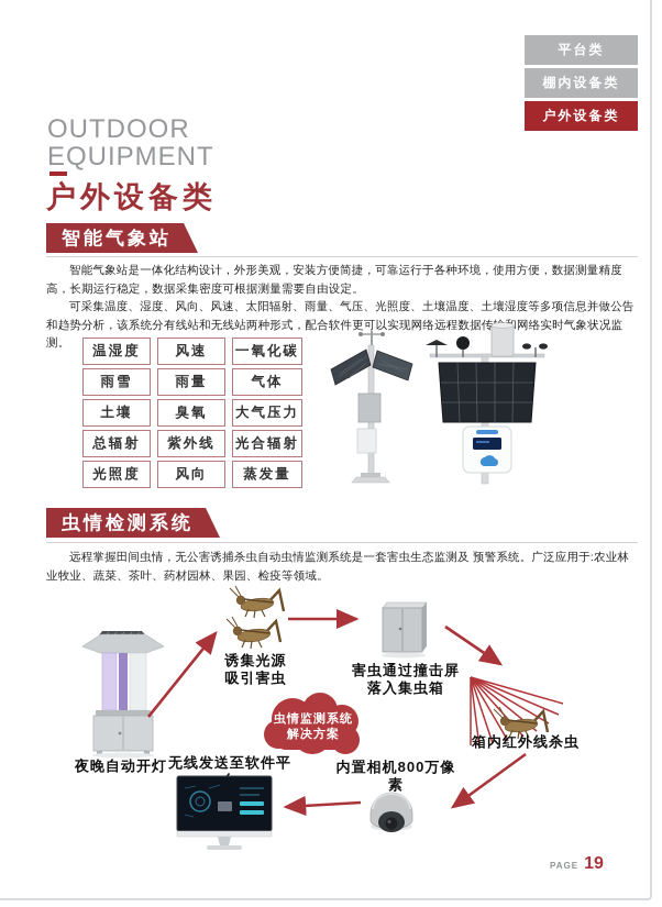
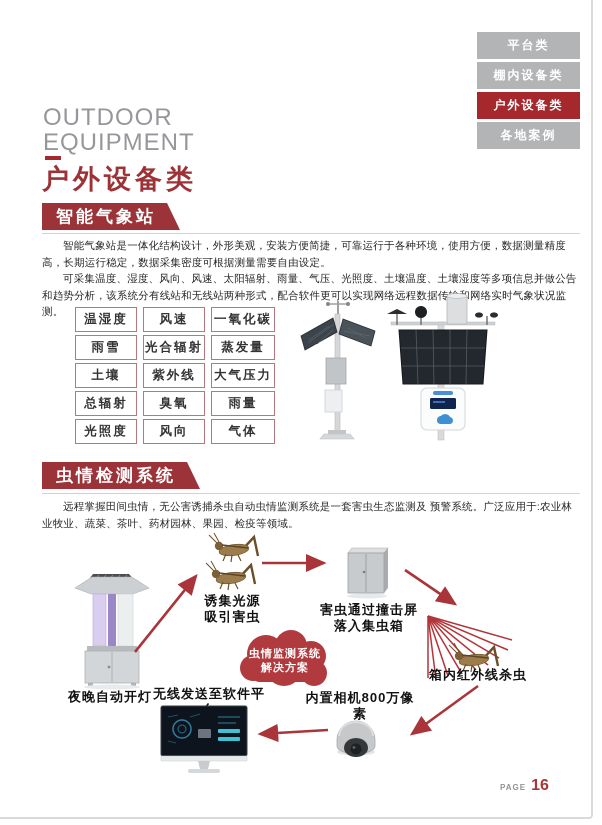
  平台类
  棚内设备类
  户外设备类
+ 各地案例
  OUTDOOR
  EQUIPMENT
  户外设备类
  智能气象站
  智能气象站是一体化结构设计，外形美观，安装方便简捷，可靠运行于各种环境，使用方便，数据测量精度高，长期运行稳定，数据采集密度可根据测量需要自由设定。
  可采集温度、湿度、风向、风速、太阳辐射、雨量、气压、光照度、土壤温度、土壤湿度等多项信息并做公告和趋势分析，该系统分有线站和无线站两种形式，配合软件更可以实现网络远程数据传网络实时气象状况监测。
  温湿度
  风速
  一氧化碳
  雨雪
- 雨量
+ 光合辐射
- 气体
+ 蒸发量
  土壤
- 臭氧
+ 紫外线
  大气压力
  总辐射
- 紫外线
+ 臭氧
- 光合辐射
+ 雨量
  光照度
  风向
- 蒸发量
+ 气体
  虫情检测系统
  远程掌握田间虫情，无公害诱捕杀虫自动虫情监测系统是一套害虫生态监测及 预警系统。广泛应用于:农业林业牧业、蔬菜、茶叶、药材园林、果园、检疫等领域。
  夜晚自动开灯
  诱集光源
  吸引害虫
  害虫通过撞击屏
  落入集虫箱
  虫情监测系统
  解决方案
  箱内红外线杀虫
  内置相机800万像素
  无线发送至软件平
  PAGE
- 19
+ 16
